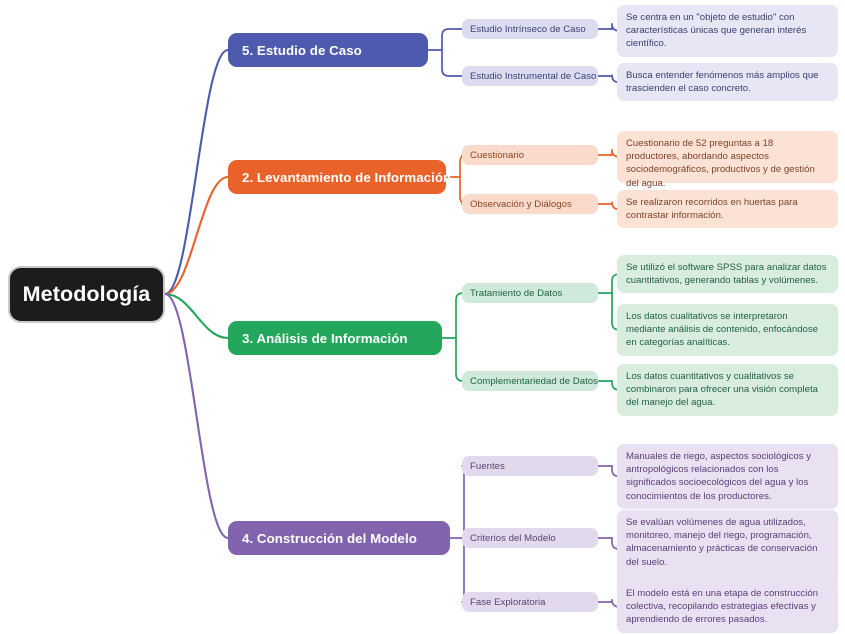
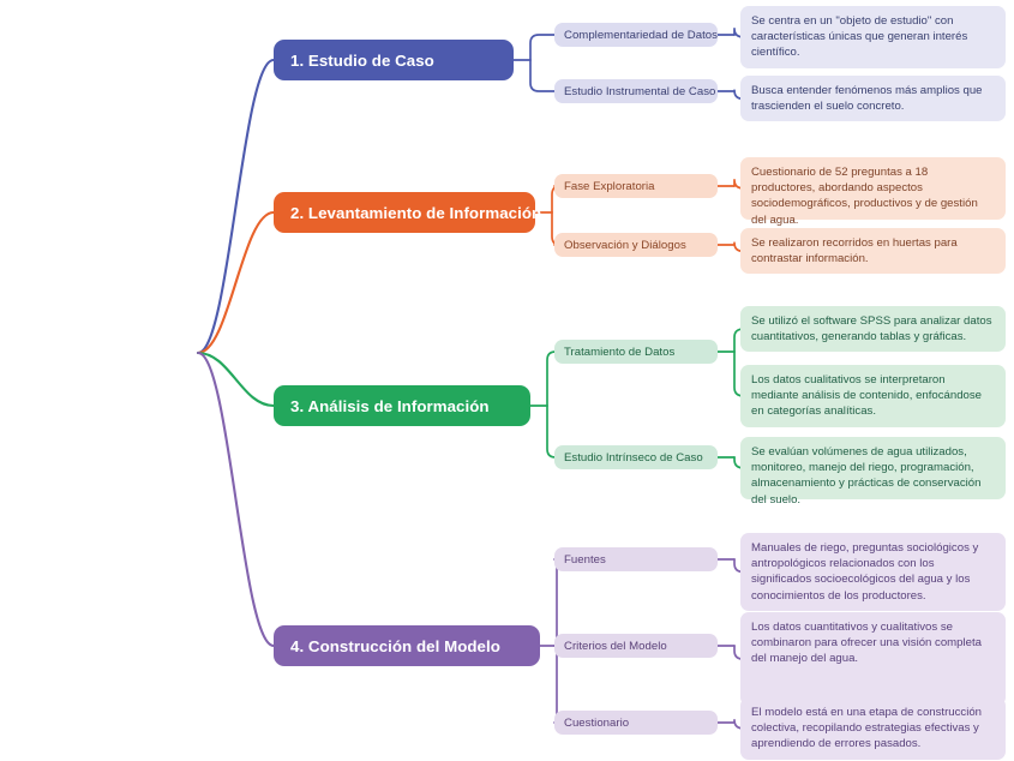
- Metodología
- 5. Estudio de Caso
+ 1. Estudio de Caso
- Estudio Intrínseco de Caso
+ Complementariedad de Datos
  Se centra en un "objeto de estudio" con características únicas que generan interés científico.
  Estudio Instrumental de Caso
- Busca entender fenómenos más amplios que trascienden el caso concreto.
+ Busca entender fenómenos más amplios que trascienden el suelo concreto.
  2. Levantamiento de Información
- Cuestionario
+ Fase Exploratoria
  Cuestionario de 52 preguntas a 18 productores, abordando aspectos sociodemográficos, productivos y de gestión del agua.
  Observación y Diálogos
  Se realizaron recorridos en huertas para contrastar información.
  3. Análisis de Información
  Tratamiento de Datos
- Se utilizó el software SPSS para analizar datos cuantitativos, generando tablas y volúmenes.
+ Se utilizó el software SPSS para analizar datos cuantitativos, generando tablas y gráficas.
  Los datos cualitativos se interpretaron mediante análisis de contenido, enfocándose en categorías analíticas.
- Complementariedad de Datos
+ Estudio Intrínseco de Caso
- Los datos cuantitativos y cualitativos se combinaron para ofrecer una visión completa del manejo del agua.
+ Se evalúan volúmenes de agua utilizados, monitoreo, manejo del riego, programación, almacenamiento y prácticas de conservación del suelo.
  4. Construcción del Modelo
  Fuentes
- Manuales de riego, aspectos sociológicos y antropológicos relacionados con los significados socioecológicos del agua y los conocimientos de los productores.
+ Manuales de riego, preguntas sociológicos y antropológicos relacionados con los significados socioecológicos del agua y los conocimientos de los productores.
  Criterios del Modelo
- Se evalúan volúmenes de agua utilizados, monitoreo, manejo del riego, programación, almacenamiento y prácticas de conservación del suelo.
+ Los datos cuantitativos y cualitativos se combinaron para ofrecer una visión completa del manejo del agua.
- Fase Exploratoria
+ Cuestionario
  El modelo está en una etapa de construcción colectiva, recopilando estrategias efectivas y aprendiendo de errores pasados.
